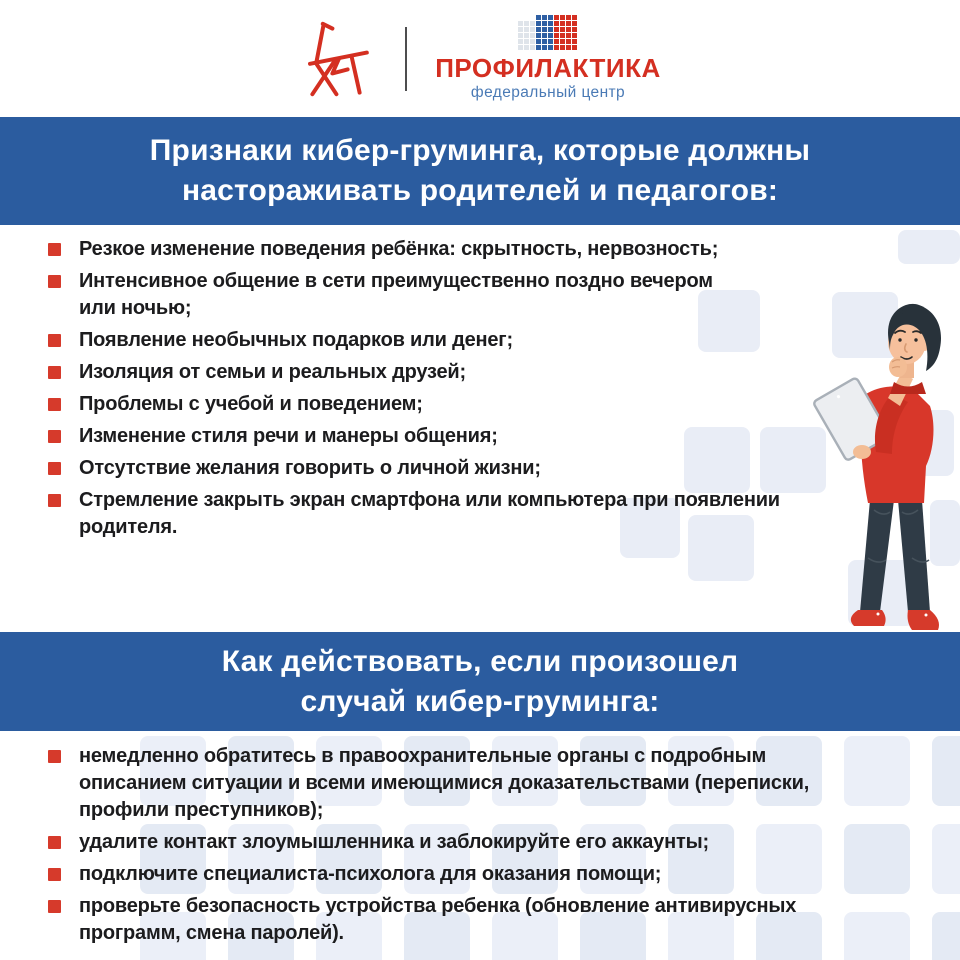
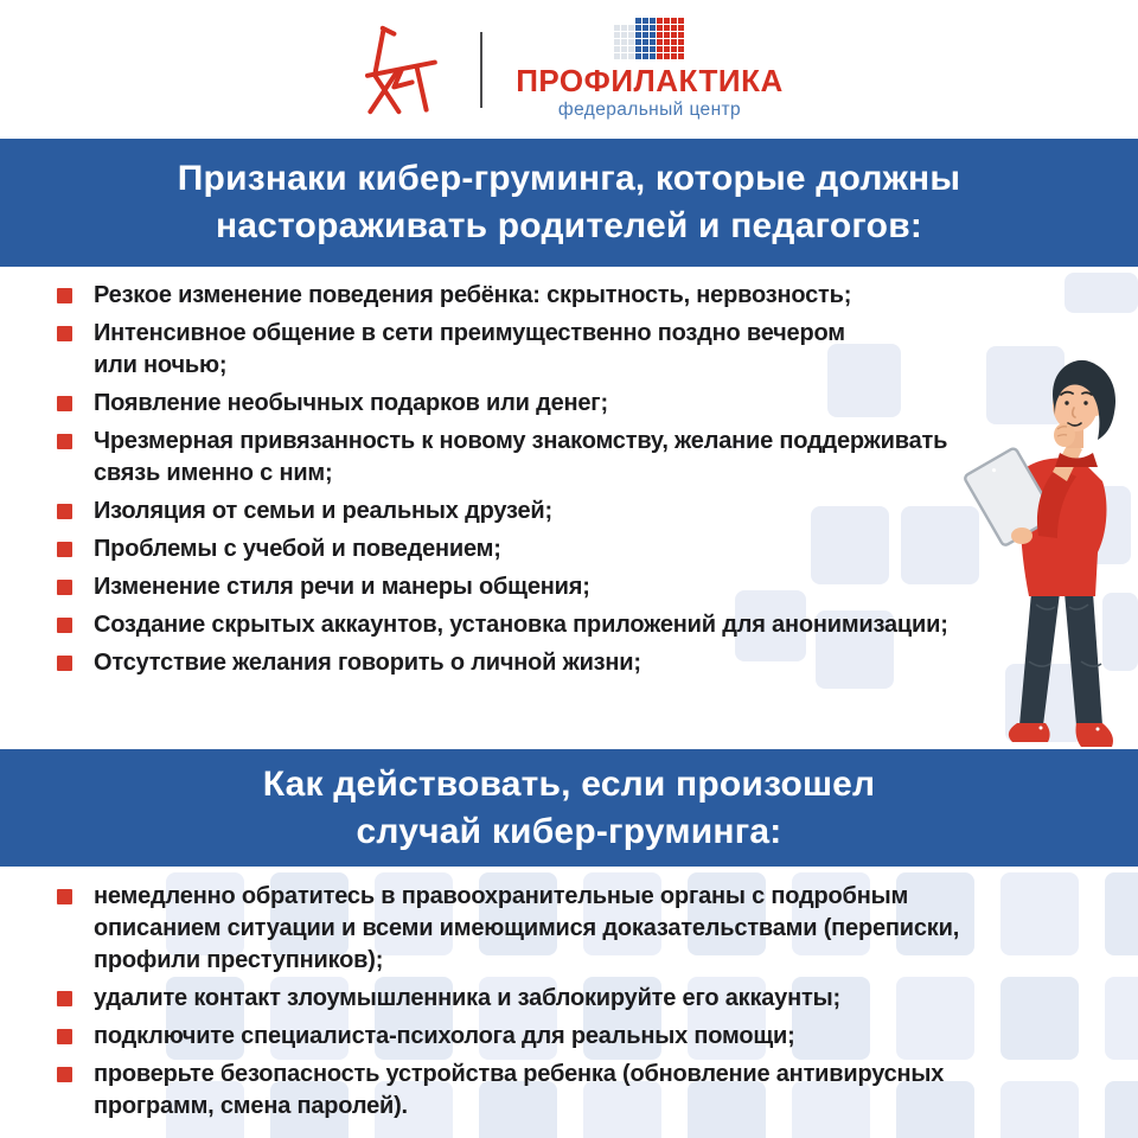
  ПРОФИЛАКТИКА
  федеральный центр
  Признаки кибер-груминга, которые должны
  настораживать родителей и педагогов:
  Резкое изменение поведения ребёнка: скрытность, нервозность;
  Интенсивное общение в сети преимущественно поздно вечером
  или ночью;
  Появление необычных подарков или денег;
+ Чрезмерная привязанность к новому знакомству, желание поддерживать
+ связь именно с ним;
  Изоляция от семьи и реальных друзей;
  Проблемы с учебой и поведением;
  Изменение стиля речи и манеры общения;
+ Создание скрытых аккаунтов, установка приложений для анонимизации;
  Отсутствие желания говорить о личной жизни;
- Стремление закрыть экран смартфона или компьютера при появлении
- родителя.
  Как действовать, если произошел
  случай кибер-груминга:
  немедленно обратитесь в правоохранительные органы с подробным
  описанием ситуации и всеми имеющимися доказательствами (переписки,
  профили преступников);
  удалите контакт злоумышленника и заблокируйте его аккаунты;
- подключите специалиста-психолога для оказания помощи;
+ подключите специалиста-психолога для реальных помощи;
  проверьте безопасность устройства ребенка (обновление антивирусных
  программ, смена паролей).
